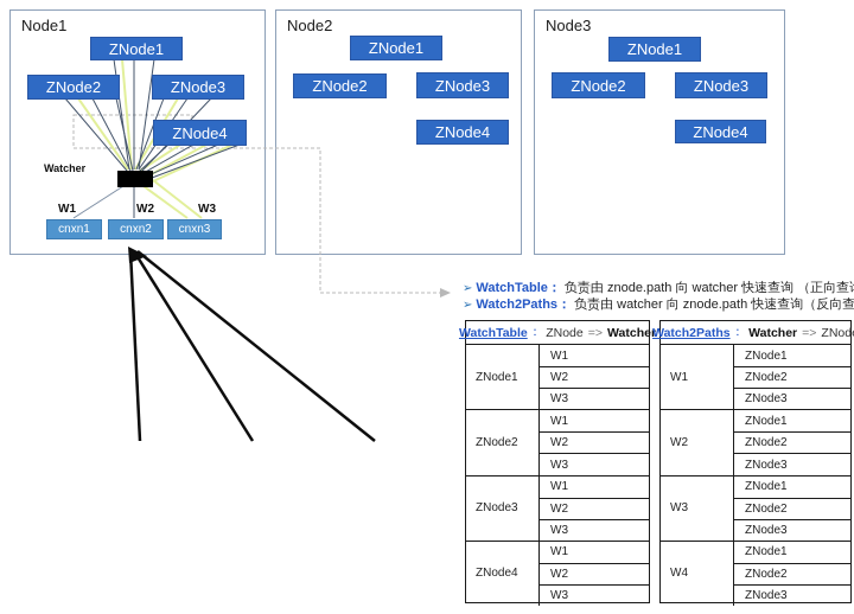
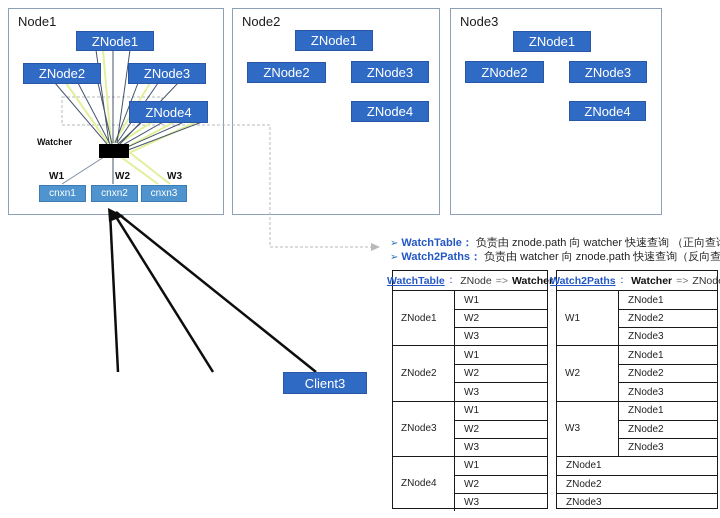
  Node1
  ZNode1
  ZNode2
  ZNode3
  ZNode4
  Watcher
  W1
  W2
  W3
  cnxn1
  cnxn2
  cnxn3
  Node2
  ZNode1
  ZNode2
  ZNode3
  ZNode4
  Node3
  ZNode1
  ZNode2
  ZNode3
  ZNode4
+ Client3
  ➢ WatchTable： 负责由 znode.path 向 watcher 快速查询 （正向查
  ➢ Watch2Paths： 负责由 watcher 向 znode.path 快速查询（反向查
  WatchTable
  ：
  ZNode
  =>
  Watcher
  ZNode1
  W1
  W2
  W3
  ZNode2
  W1
  W2
  W3
  ZNode3
  W1
  W2
  W3
  ZNode4
  W1
  W2
  W3
  Watch2Paths
  ：
  Watcher
  =>
  ZNod
  W1
  ZNode1
  ZNode2
  ZNode3
  W2
  ZNode1
  ZNode2
  ZNode3
  W3
  ZNode1
  ZNode2
  ZNode3
- W4
  ZNode1
  ZNode2
  ZNode3
